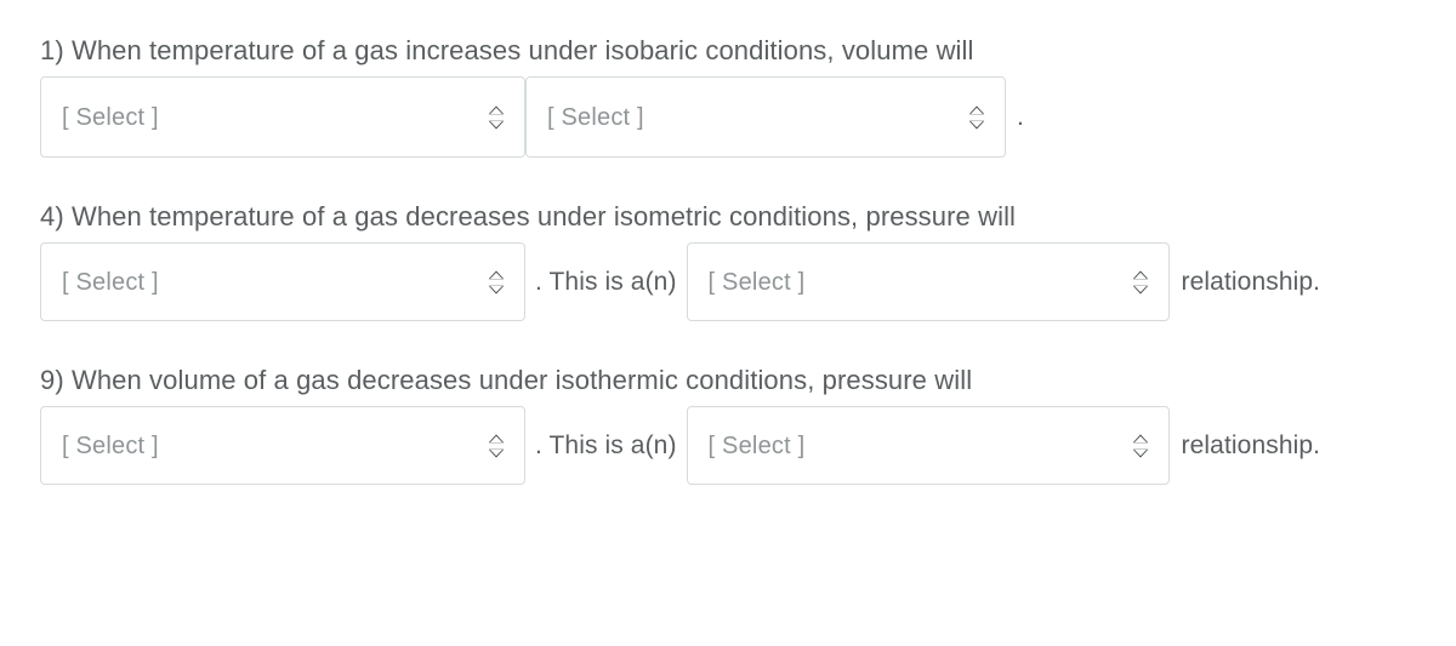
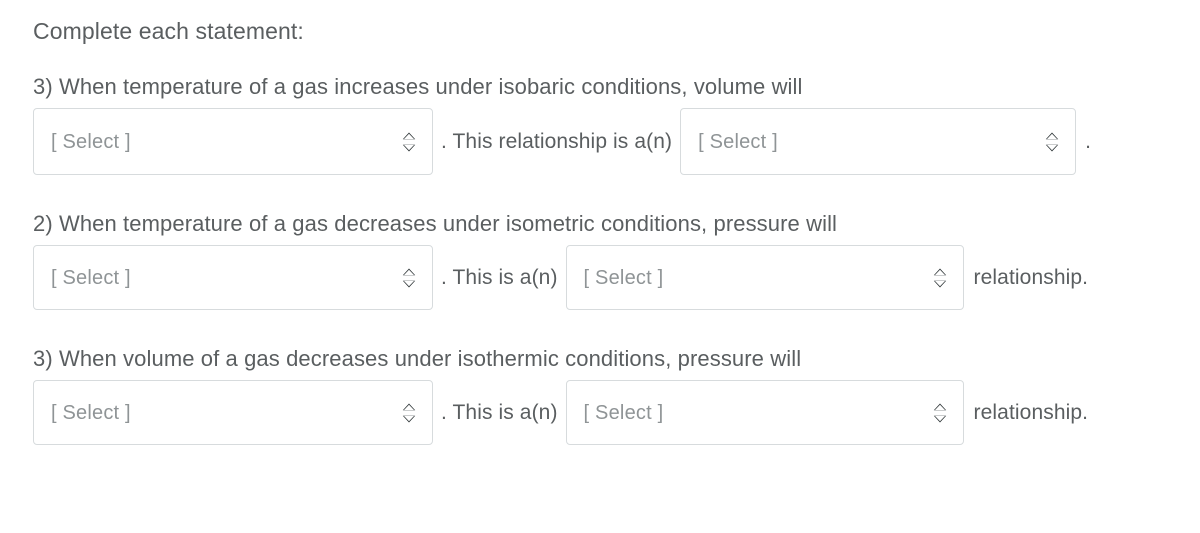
+ Complete each statement:
- 1) When temperature of a gas increases under isobaric conditions, volume will
+ 3) When temperature of a gas increases under isobaric conditions, volume will
  [ Select ]
+ . This relationship is a(n)
  [ Select ]
  .
- 4) When temperature of a gas decreases under isometric conditions, pressure will
+ 2) When temperature of a gas decreases under isometric conditions, pressure will
  [ Select ]
  . This is a(n)
  [ Select ]
  relationship.
- 9) When volume of a gas decreases under isothermic conditions, pressure will
+ 3) When volume of a gas decreases under isothermic conditions, pressure will
  [ Select ]
  . This is a(n)
  [ Select ]
  relationship.
